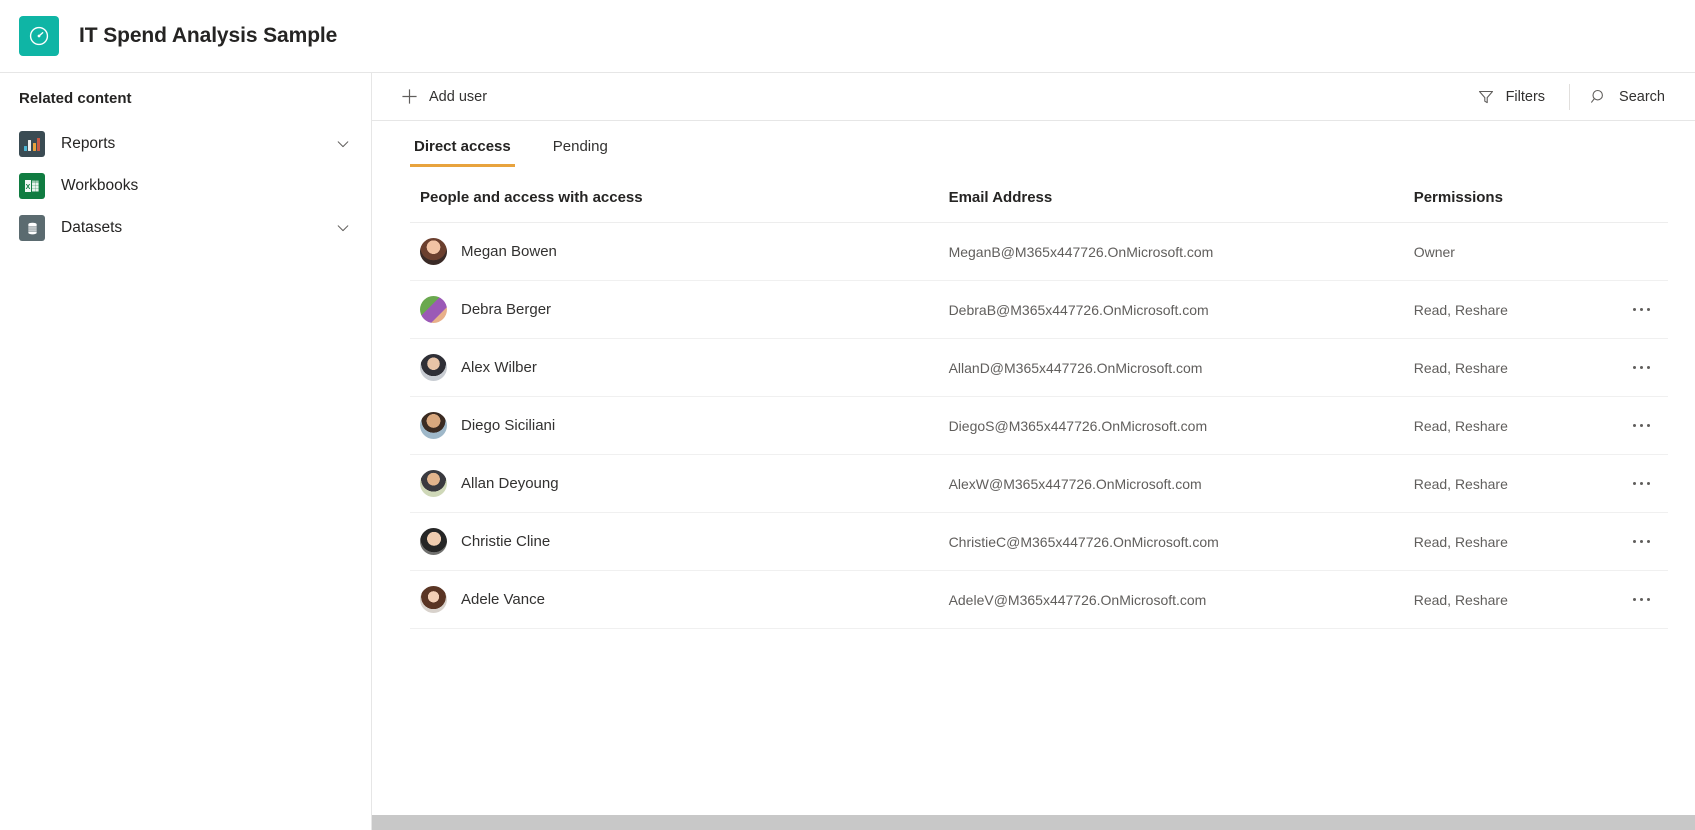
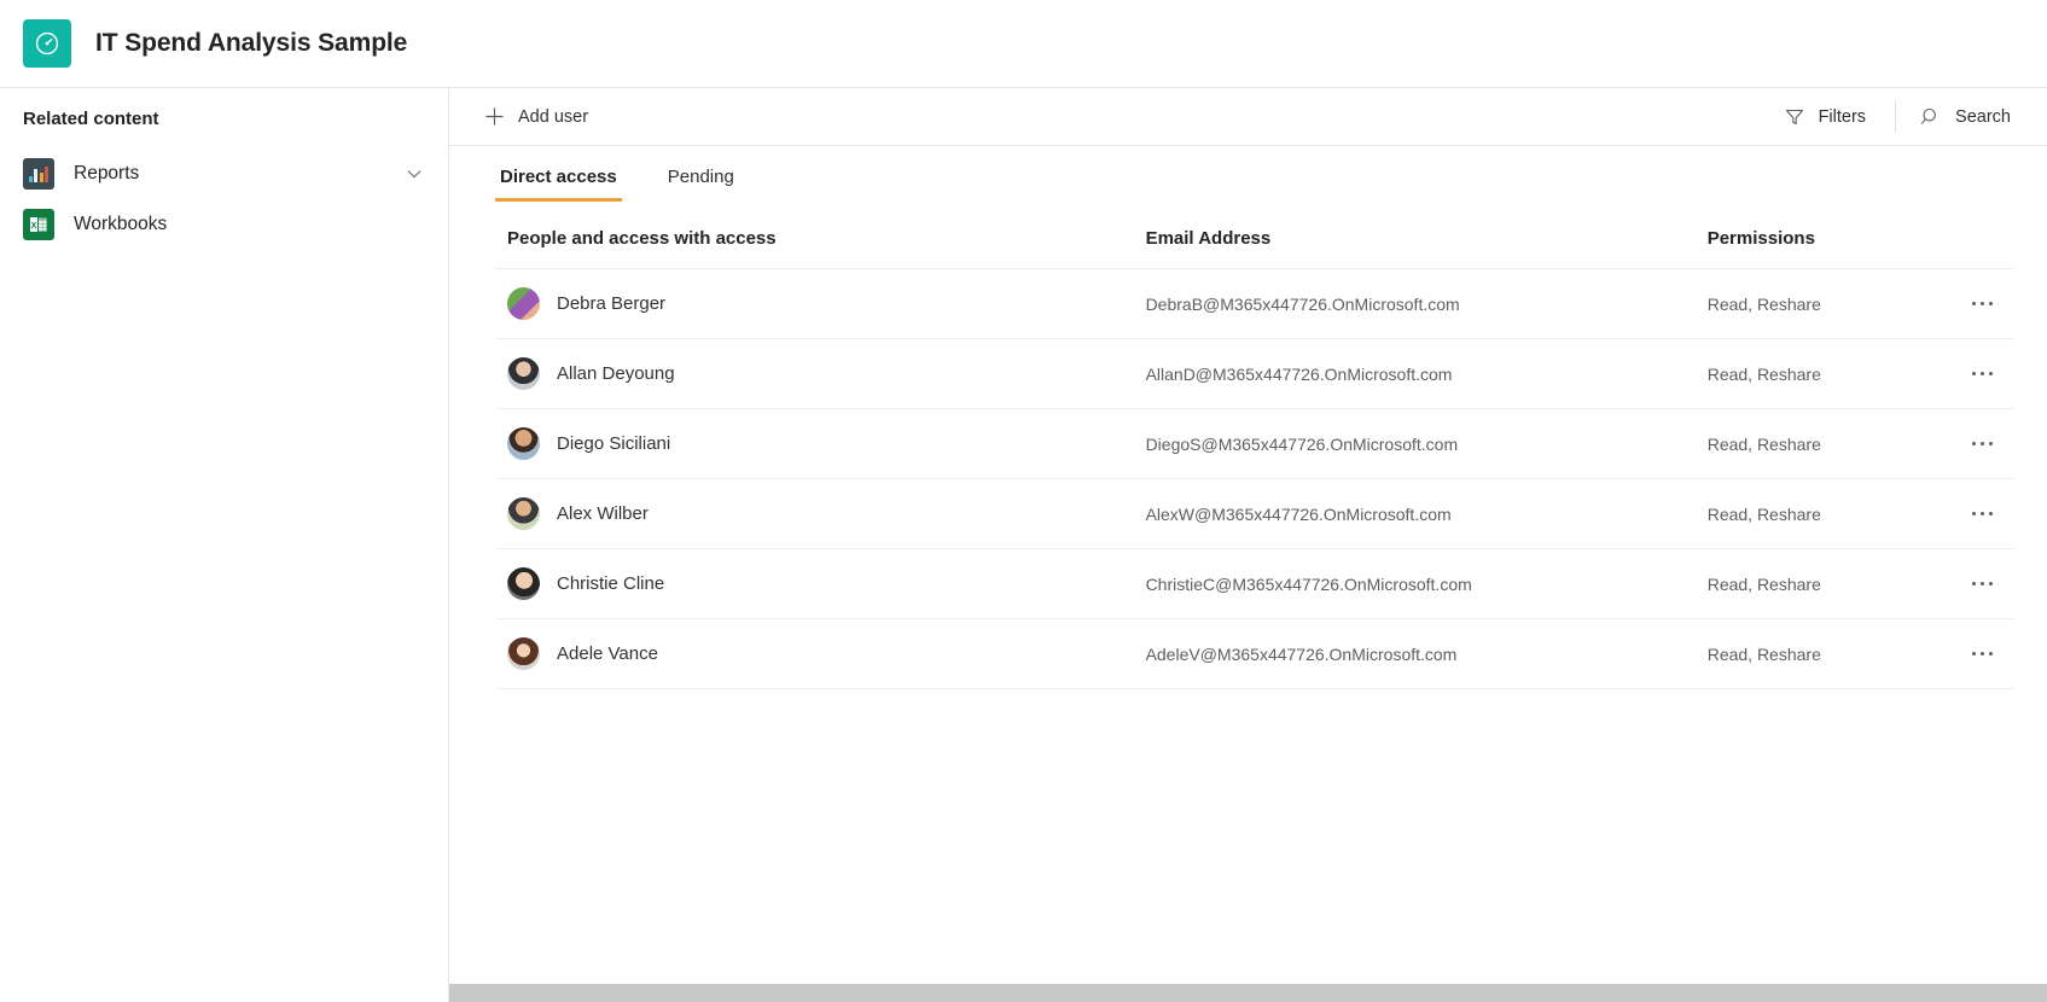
  IT Spend Analysis Sample
  Related content
  Reports
  Workbooks
- Datasets
  Add user
  Filters
  Search
  Direct access
  Pending
  People and access with access	Email Address	Permissions
- Megan Bowen	MeganB@M365x447726.OnMicrosoft.com	Owner
  Debra Berger	DebraB@M365x447726.OnMicrosoft.com	Read, Reshare
- Alex Wilber	AllanD@M365x447726.OnMicrosoft.com	Read, Reshare
+ Allan Deyoung	AllanD@M365x447726.OnMicrosoft.com	Read, Reshare
  Diego Siciliani	DiegoS@M365x447726.OnMicrosoft.com	Read, Reshare
- Allan Deyoung	AlexW@M365x447726.OnMicrosoft.com	Read, Reshare
+ Alex Wilber	AlexW@M365x447726.OnMicrosoft.com	Read, Reshare
  Christie Cline	ChristieC@M365x447726.OnMicrosoft.com	Read, Reshare
  Adele Vance	AdeleV@M365x447726.OnMicrosoft.com	Read, Reshare
